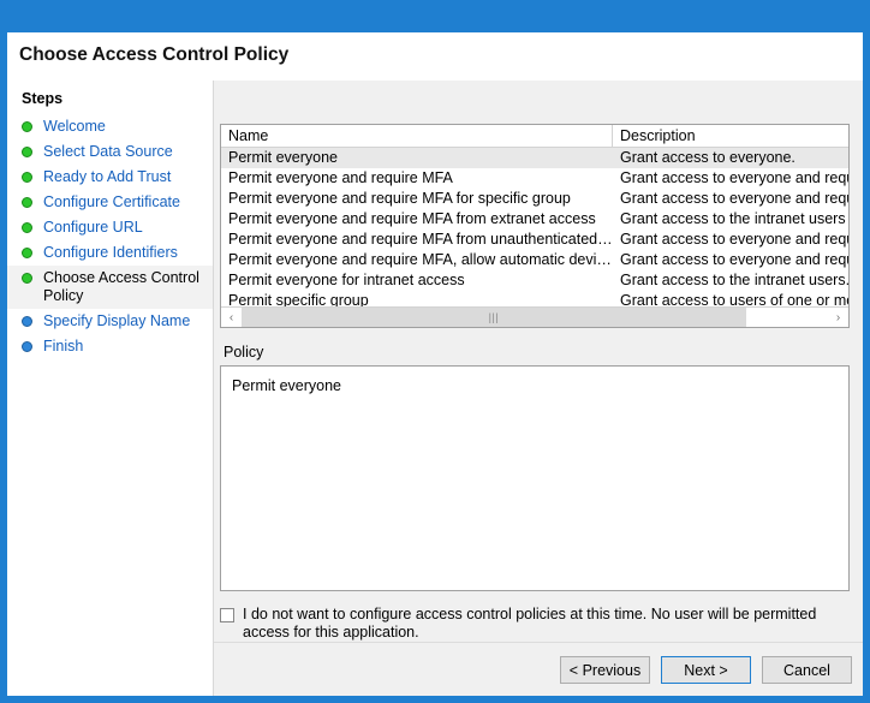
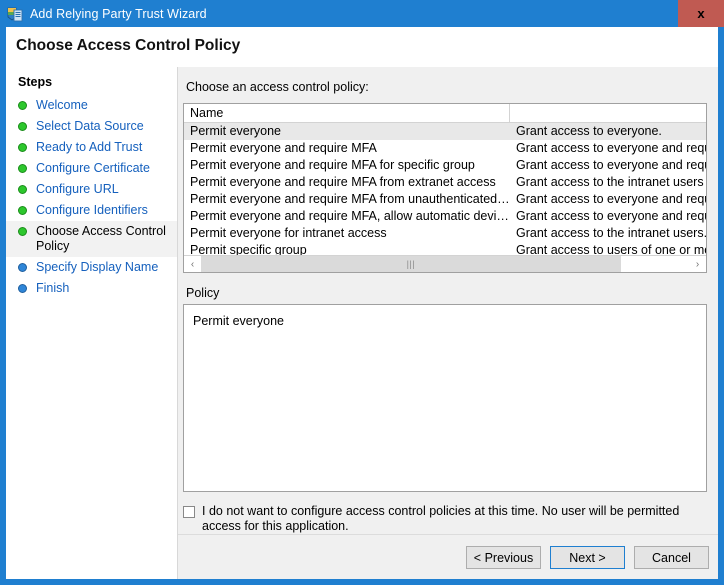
+ Add Relying Party Trust Wizard
+ x
  Choose Access Control Policy
  Steps
  Welcome
  Select Data Source
  Ready to Add Trust
  Configure Certificate
  Configure URL
  Configure Identifiers
  Choose Access Control Policy
  Specify Display Name
  Finish
+ Choose an access control policy:
  Name
- Description
  Permit everyone
  Grant access to everyone.
  Permit everyone and require MFA
  Grant access to everyone and req
  Permit everyone and require MFA for specific group
  Grant access to everyone and req
  Permit everyone and require MFA from extranet access
  Grant access to the intranet users
  Permit everyone and require MFA from unauthenticated d
  Grant access to everyone and req
  Permit everyone and require MFA, allow automatic device
  Grant access to everyone and req
  Permit everyone for intranet access
  Grant access to the intranet users.
  Permit specific group
  Grant access to users of one or m
  ‹
  |||
  ›
  Policy
  Permit everyone
  I do not want to configure access control policies at this time. No user will be permitted access for this application.
  < Previous
  Next >
  Cancel
